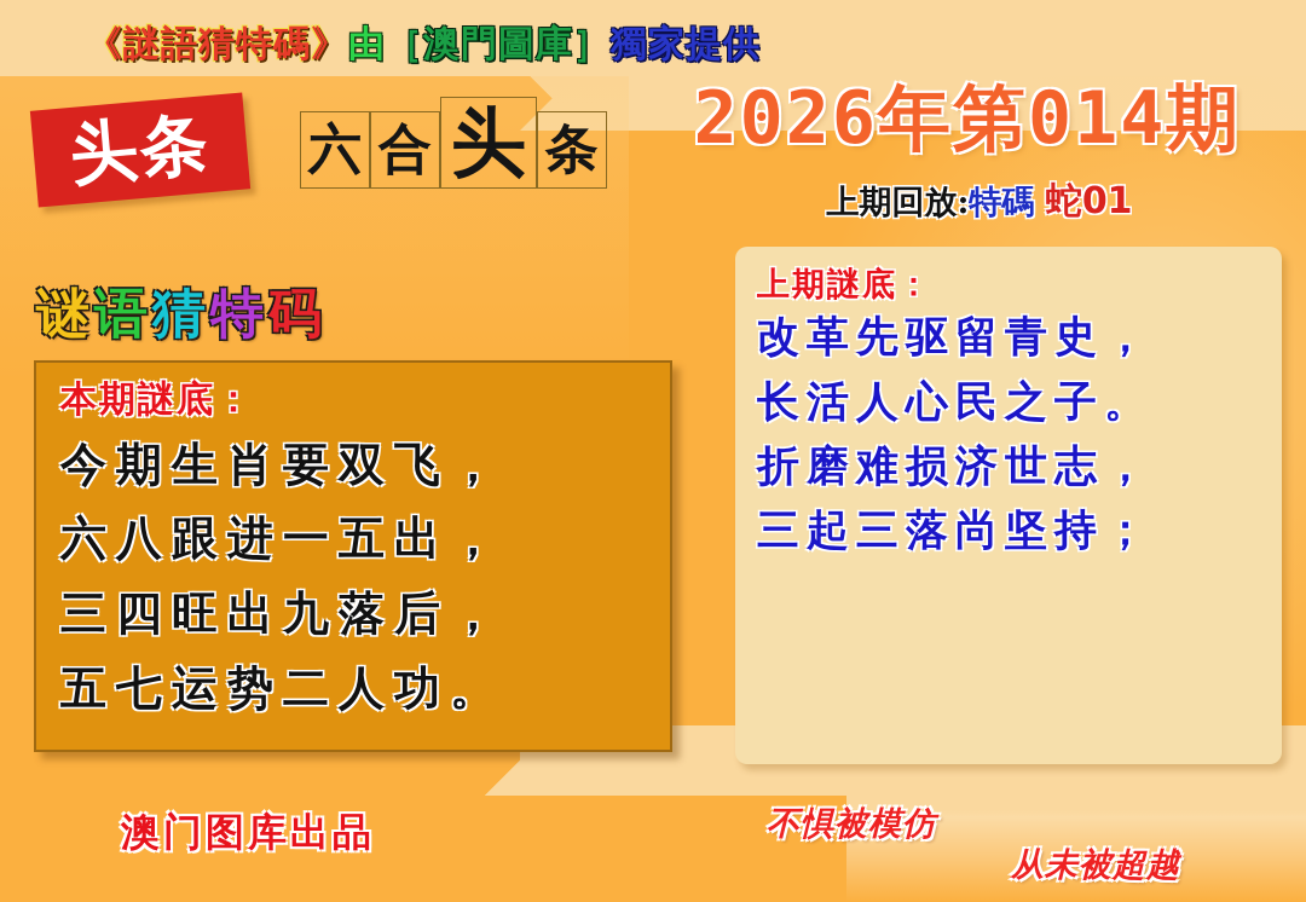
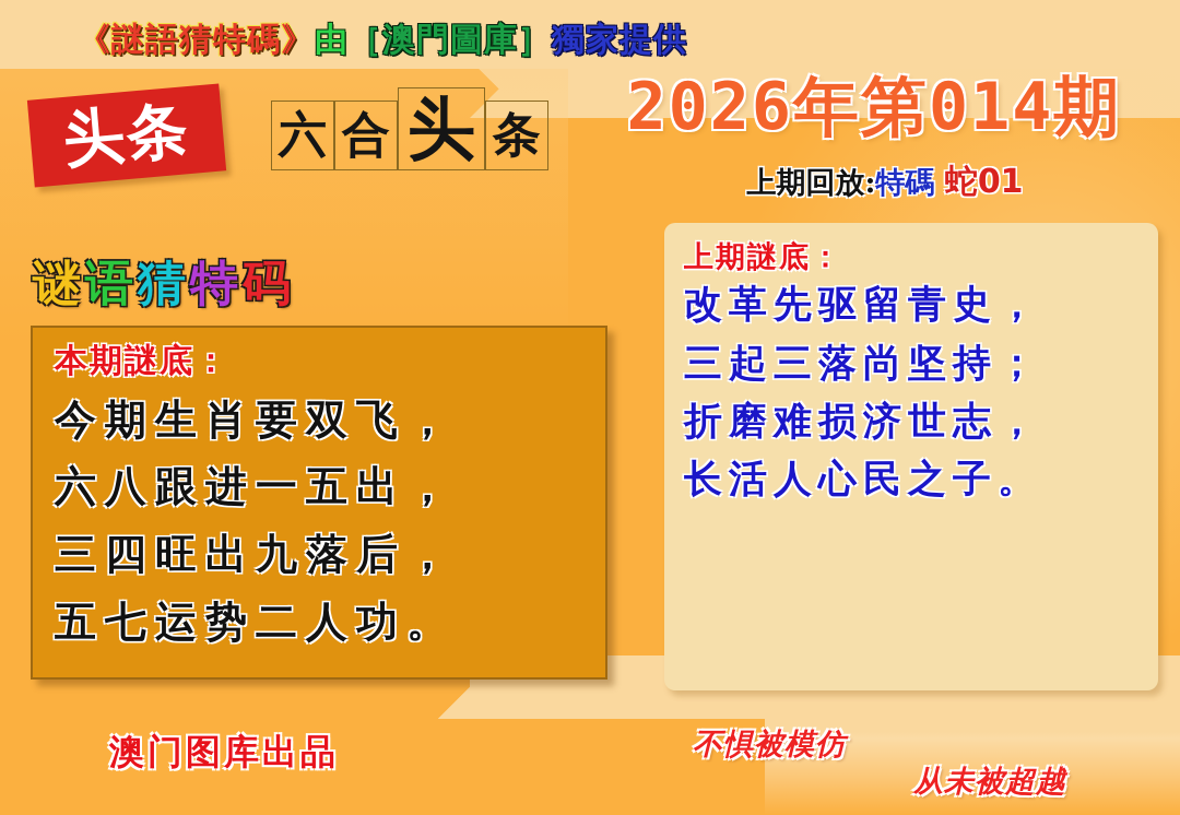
  《謎語猜特碼》由［澳門圖庫］獨家提供
  六
  合
  头
  条
  2026年第014期
  上期回放:特碼 蛇01
  谜语猜特码
  本期謎底：
  今期生肖要双飞，
  六八跟进一五出，
  三四旺出九落后，
  五七运势二人功。
  澳门图库出品
  上期謎底：
  改革先驱留青史，
- 长活人心民之子。
+ 三起三落尚坚持；
  折磨难损济世志，
- 三起三落尚坚持；
+ 长活人心民之子。
  不惧被模仿
  从未被超越
